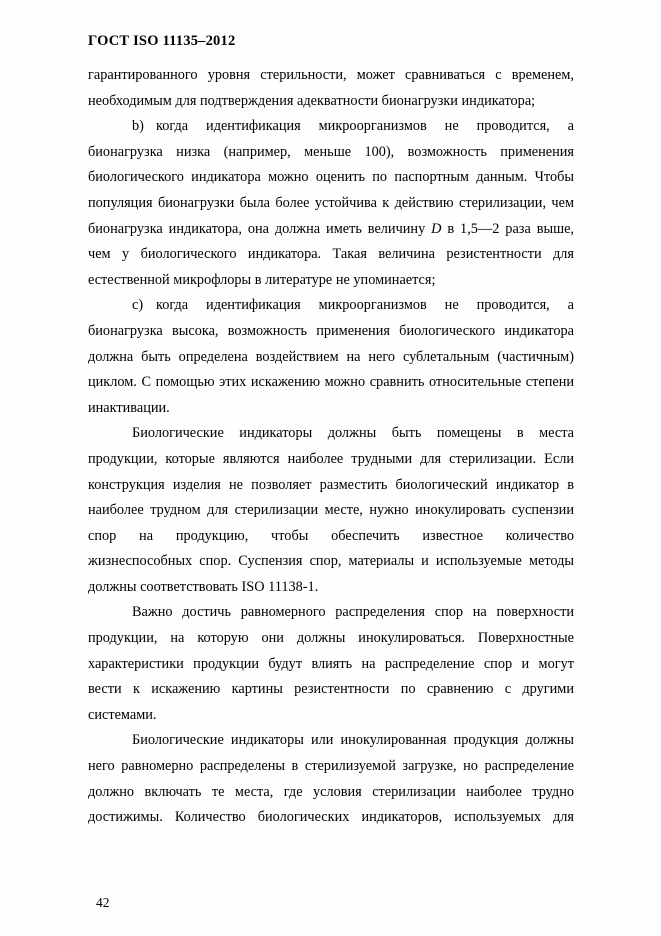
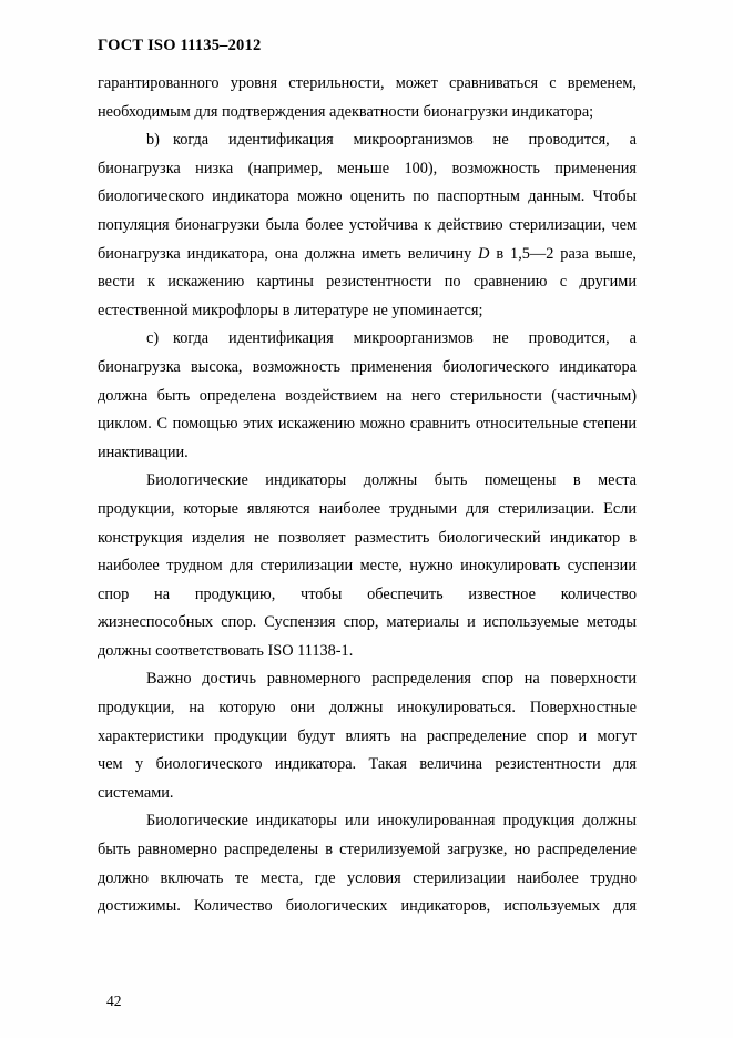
  ГОСТ ISO 11135–2012
  гарантированного уровня стерильности, может сравниваться с временем,
  необходимым для подтверждения адекватности бионагрузки индикатора;
  b) когда идентификация микроорганизмов не проводится, а
  бионагрузка низка (например, меньше 100), возможность применения
  биологического индикатора можно оценить по паспортным данным. Чтобы
  популяция бионагрузки была более устойчива к действию стерилизации, чем
  бионагрузка индикатора, она должна иметь величину D в 1,5—2 раза выше,
- чем у биологического индикатора. Такая величина резистентности для
+ вести к искажению картины резистентности по сравнению с другими
  естественной микрофлоры в литературе не упоминается;
  c) когда идентификация микроорганизмов не проводится, а
  бионагрузка высока, возможность применения биологического индикатора
- должна быть определена воздействием на него сублетальным (частичным)
+ должна быть определена воздействием на него стерильности (частичным)
  циклом. С помощью этих искажению можно сравнить относительные степени
  инактивации.
  Биологические индикаторы должны быть помещены в места
  продукции, которые являются наиболее трудными для стерилизации. Если
  конструкция изделия не позволяет разместить биологический индикатор в
  наиболее трудном для стерилизации месте, нужно инокулировать суспензии
  спор на продукцию, чтобы обеспечить известное количество
  жизнеспособных спор. Суспензия спор, материалы и используемые методы
  должны соответствовать ISO 11138-1.
  Важно достичь равномерного распределения спор на поверхности
  продукции, на которую они должны инокулироваться. Поверхностные
  характеристики продукции будут влиять на распределение спор и могут
- вести к искажению картины резистентности по сравнению с другими
+ чем у биологического индикатора. Такая величина резистентности для
  системами.
  Биологические индикаторы или инокулированная продукция должны
- него равномерно распределены в стерилизуемой загрузке, но распределение
+ быть равномерно распределены в стерилизуемой загрузке, но распределение
  должно включать те места, где условия стерилизации наиболее трудно
  достижимы. Количество биологических индикаторов, используемых для
  42
